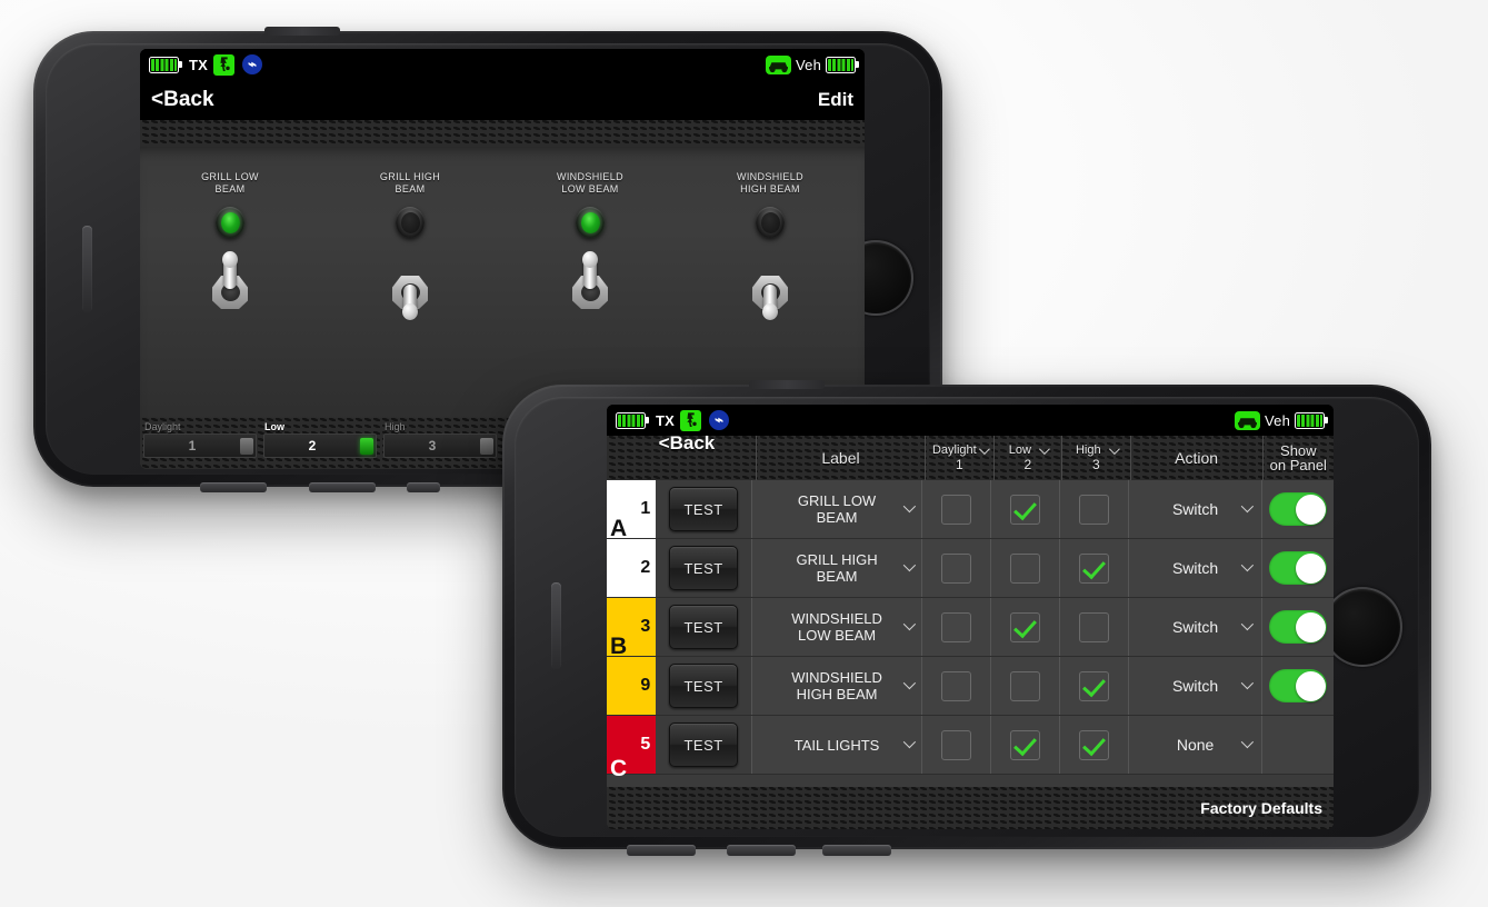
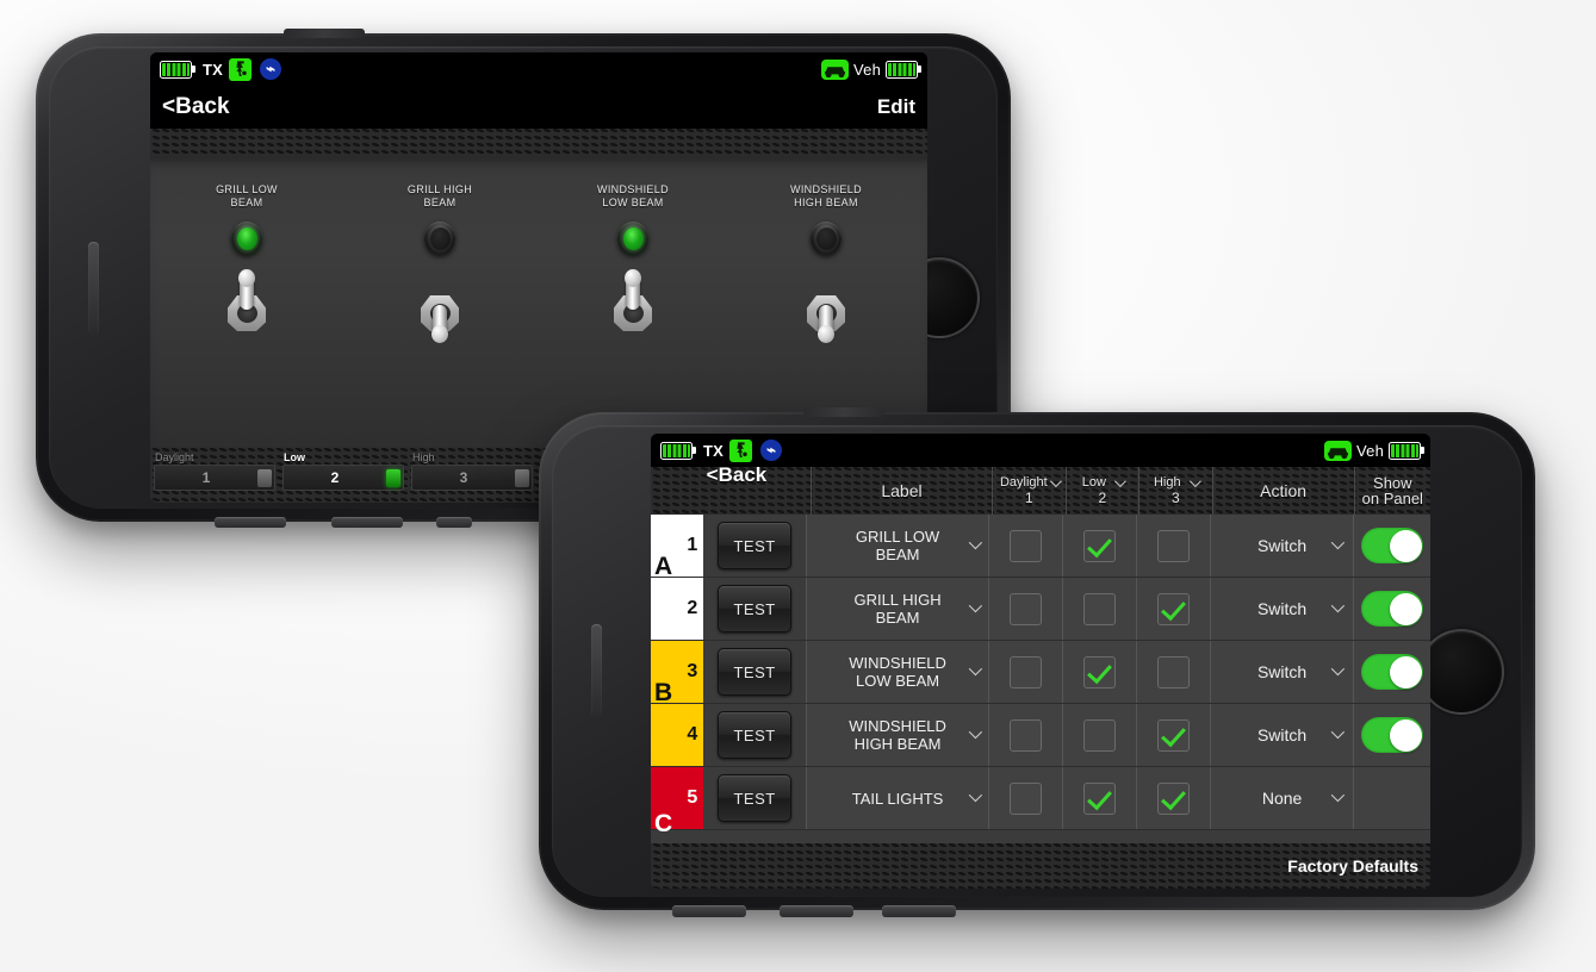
  TX
  ⌁
  Veh
  <Back
  Edit
  GRILL LOW
  BEAM
  GRILL HIGH
  BEAM
  WINDSHIELD
  LOW BEAM
  WINDSHIELD
  HIGH BEAM
  Daylight
  1
  Low
  2
  High
  3
  TX
  ⌁
  Veh
  <Back
  Label
  Daylight
  1
  Low
  2
  High
  3
  Action
  Show
  on Panel
  A
  1
  TEST
  GRILL LOW
  BEAM
  Switch
  2
  TEST
  GRILL HIGH
  BEAM
  Switch
  B
  3
  TEST
  WINDSHIELD
  LOW BEAM
  Switch
- 9
+ 4
  TEST
  WINDSHIELD
  HIGH BEAM
  Switch
  C
  5
  TEST
  TAIL LIGHTS
  None
  Factory Defaults
